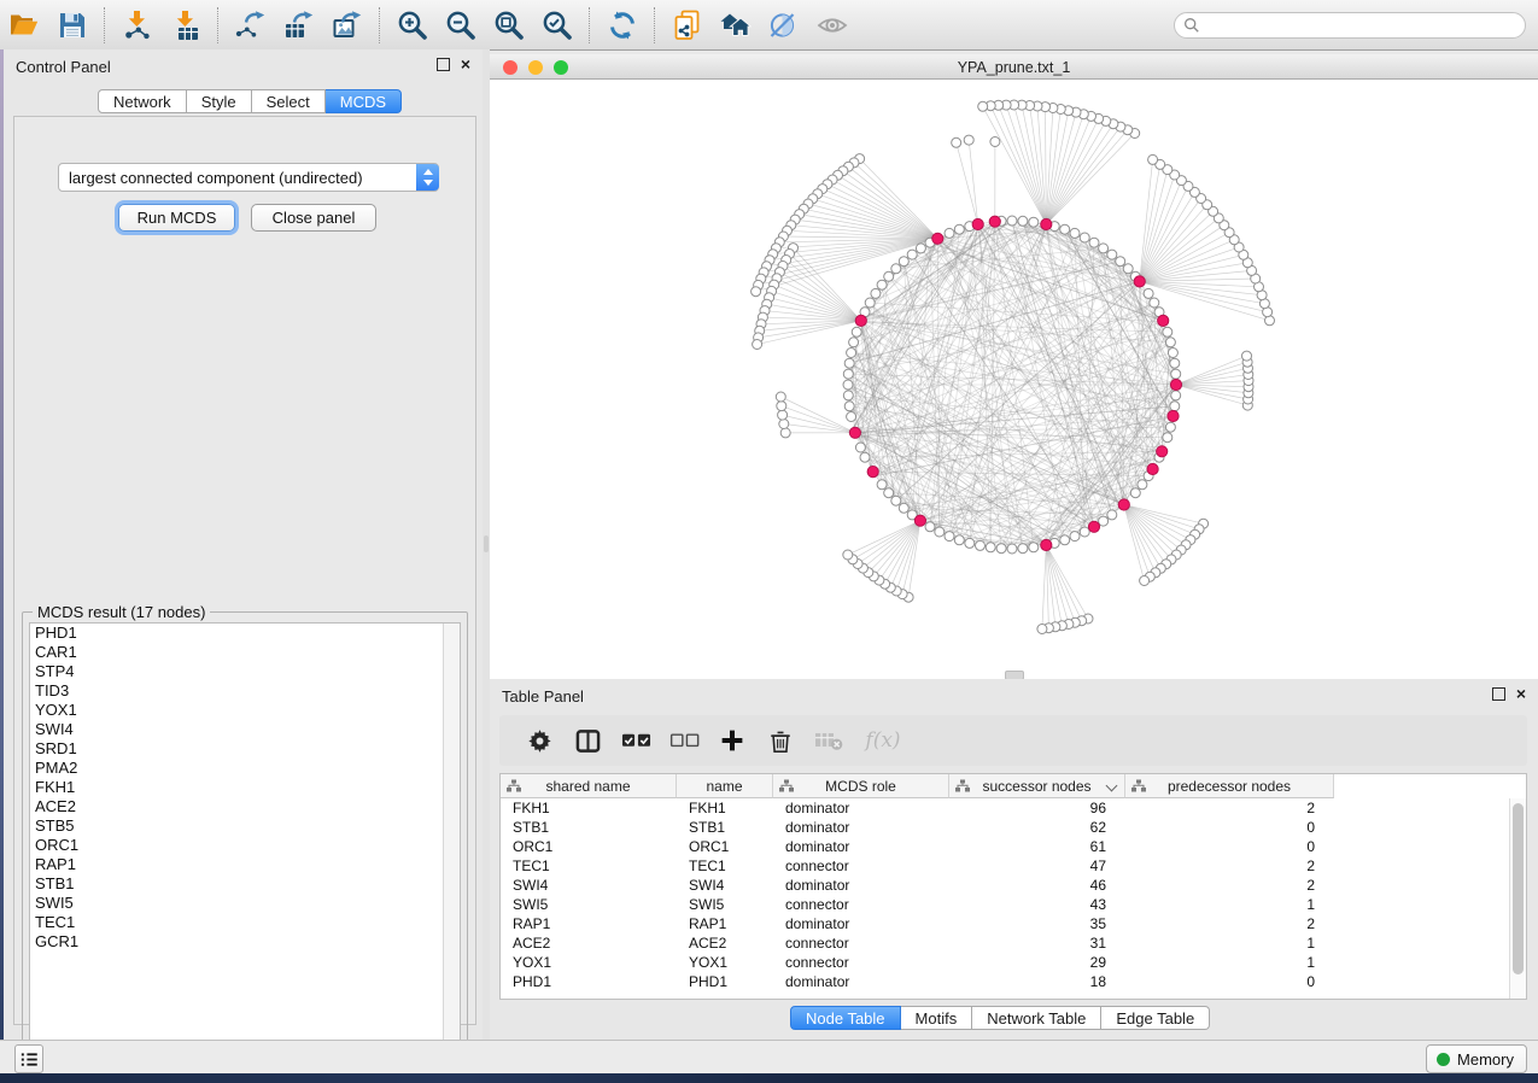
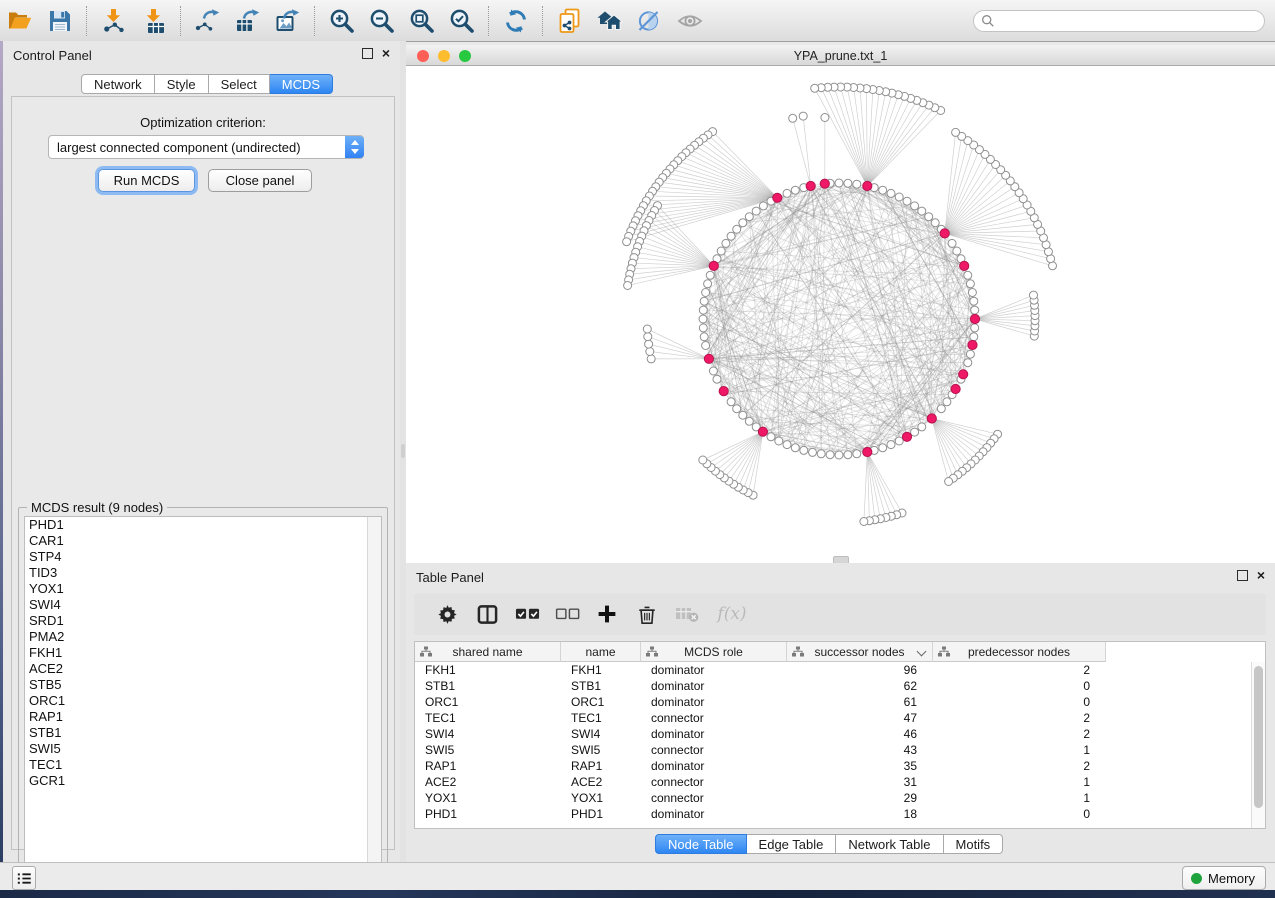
  Control Panel
  ×
  Network
  Style
  Select
  MCDS
+ Optimization criterion:
  largest connected component (undirected)
  Run MCDS
  Close panel
- MCDS result (17 nodes)
+ MCDS result (9 nodes)
  PHD1
  CAR1
  STP4
  TID3
  YOX1
  SWI4
  SRD1
  PMA2
  FKH1
  ACE2
  STB5
  ORC1
  RAP1
  STB1
  SWI5
  TEC1
  GCR1
  YPA_prune.txt_1
  Table Panel
  ×
  f(x)
  shared name
  name
  MCDS role
  successor nodes
  predecessor nodes
  FKH1
  FKH1
  dominator
  96
  2
  STB1
  STB1
  dominator
  62
  0
  ORC1
  ORC1
  dominator
  61
  0
  TEC1
  TEC1
  connector
  47
  2
  SWI4
  SWI4
  dominator
  46
  2
  SWI5
  SWI5
  connector
  43
  1
  RAP1
  RAP1
  dominator
  35
  2
  ACE2
  ACE2
  connector
  31
  1
  YOX1
  YOX1
  connector
  29
  1
  PHD1
  PHD1
  dominator
  18
  0
  Node Table
- Motifs
+ Edge Table
  Network Table
- Edge Table
+ Motifs
  Memory
